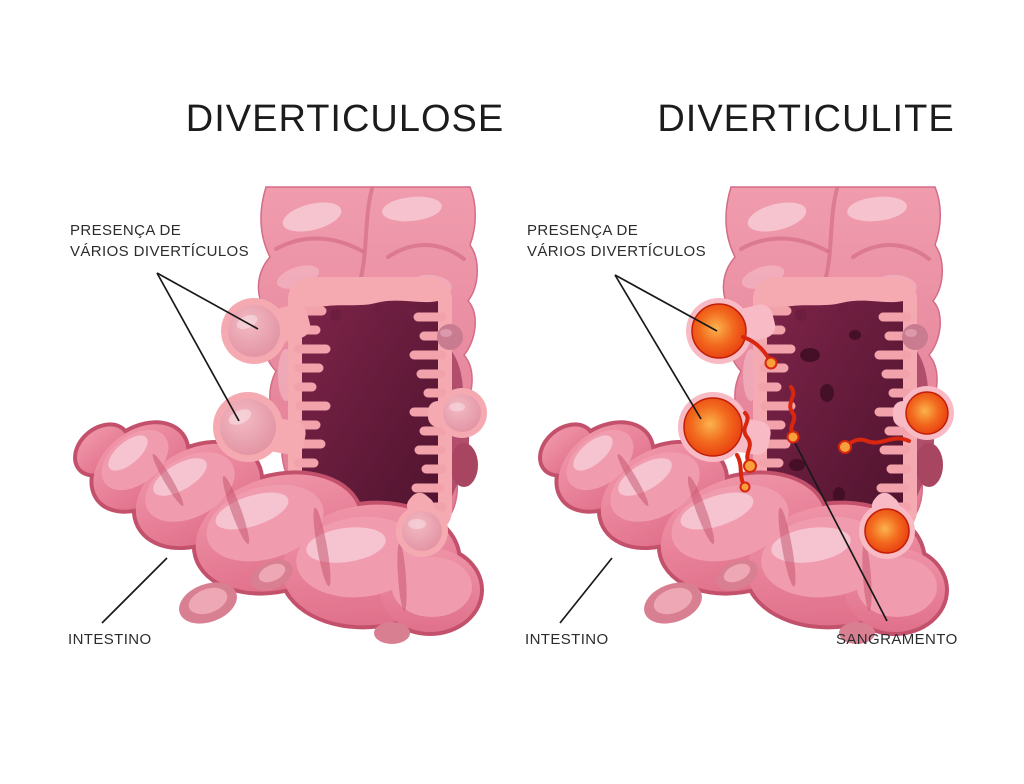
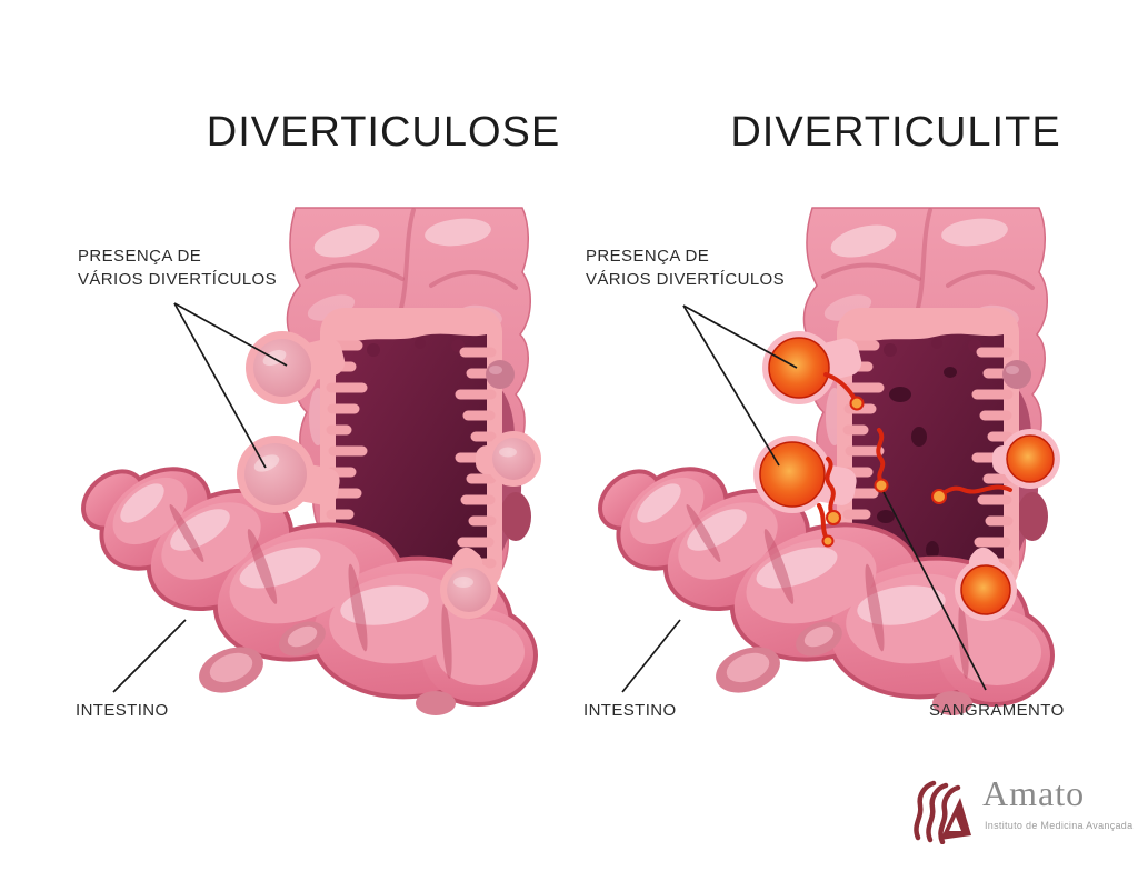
  DIVERTICULOSE
  DIVERTICULITE
  PRESENÇA DE
  VÁRIOS DIVERTÍCULOS
  PRESENÇA DE
  VÁRIOS DIVERTÍCULOS
  INTESTINO
  INTESTINO
  SANGRAMENTO
+ Amato
+ Instituto de Medicina Avançada
